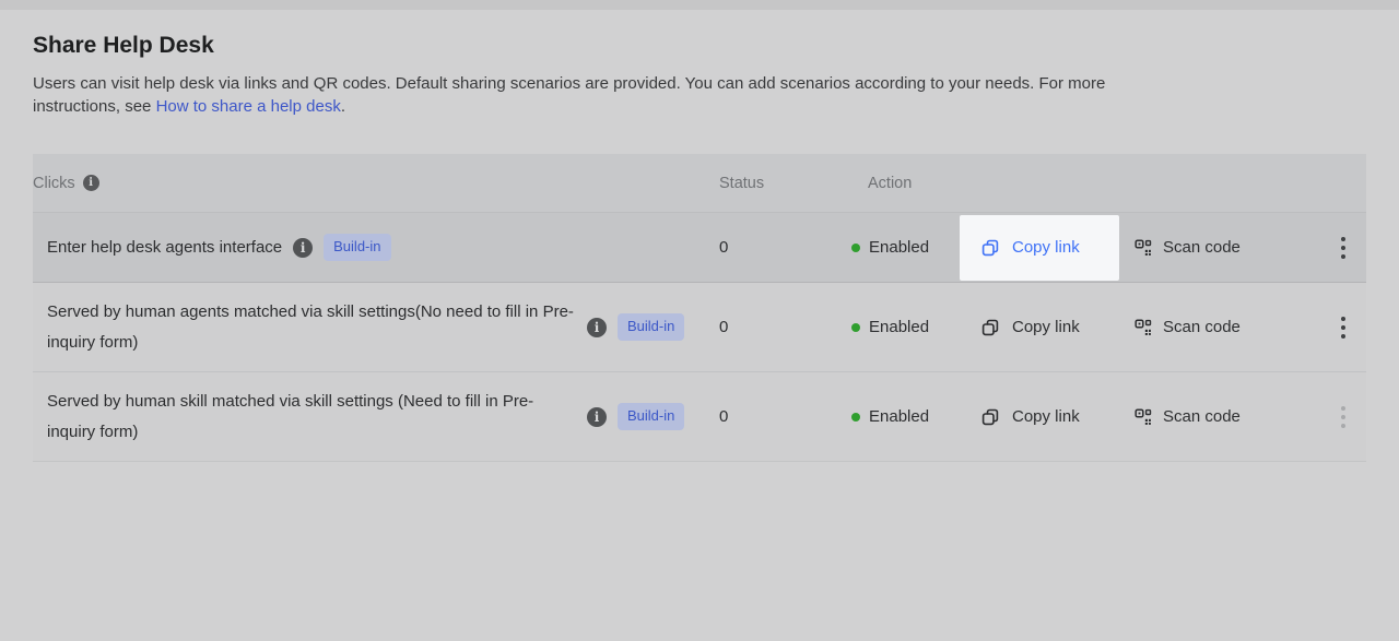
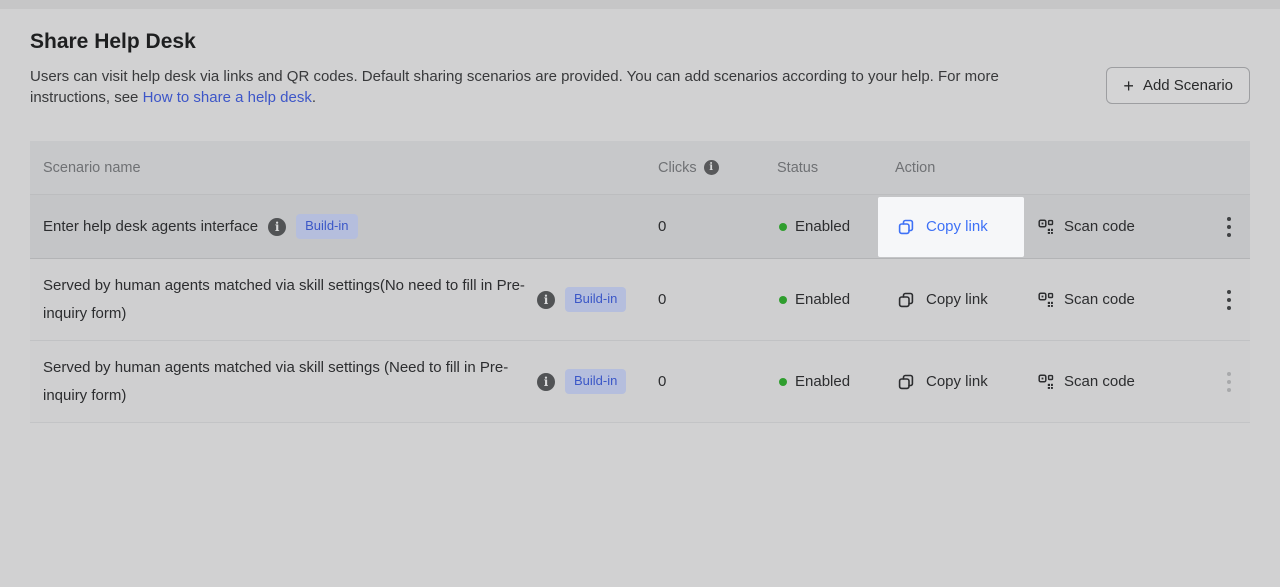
  Share Help Desk
- Users can visit help desk via links and QR codes. Default sharing scenarios are provided. You can add scenarios according to your needs. For more instructions, see How to share a help desk.
+ Users can visit help desk via links and QR codes. Default sharing scenarios are provided. You can add scenarios according to your help. For more instructions, see How to share a help desk.
+ +
+ Add Scenario
+ Scenario name
  Clicks
  i
  Status
  Action
  Enter help desk agents interface
  i
  Build-in
  0
  Enabled
  Copy link
  Scan code
  Served by human agents matched via skill settings(No need to fill in Pre-inquiry form)
  i
  Build-in
  0
  Enabled
  Copy link
  Scan code
- Served by human skill matched via skill settings (Need to fill in Pre-inquiry form)
+ Served by human agents matched via skill settings (Need to fill in Pre-inquiry form)
  i
  Build-in
  0
  Enabled
  Copy link
  Scan code
